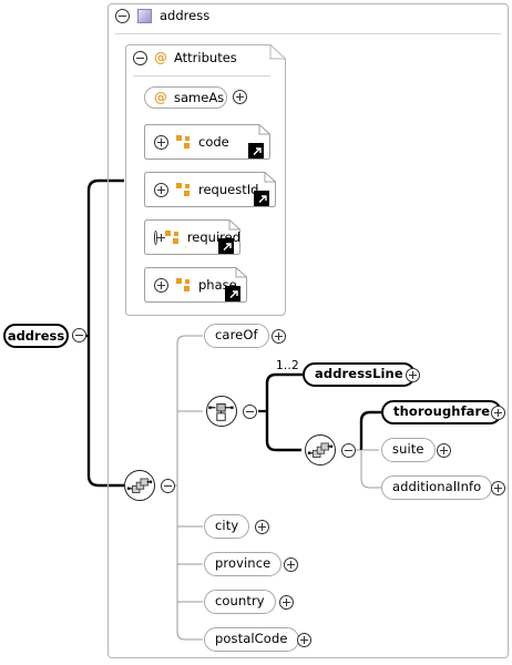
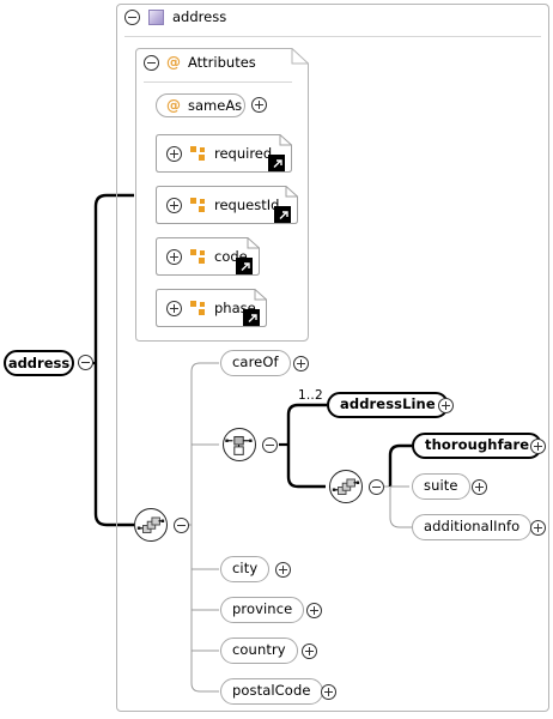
  address
  @
  Attributes
  @
  sameAs
- code
+ required
  requestId
- required
+ code
  phase
  address
  careOf
  1..2
  addressLine
  thoroughfare
  suite
  additionalInfo
  city
  province
  country
  postalCode
